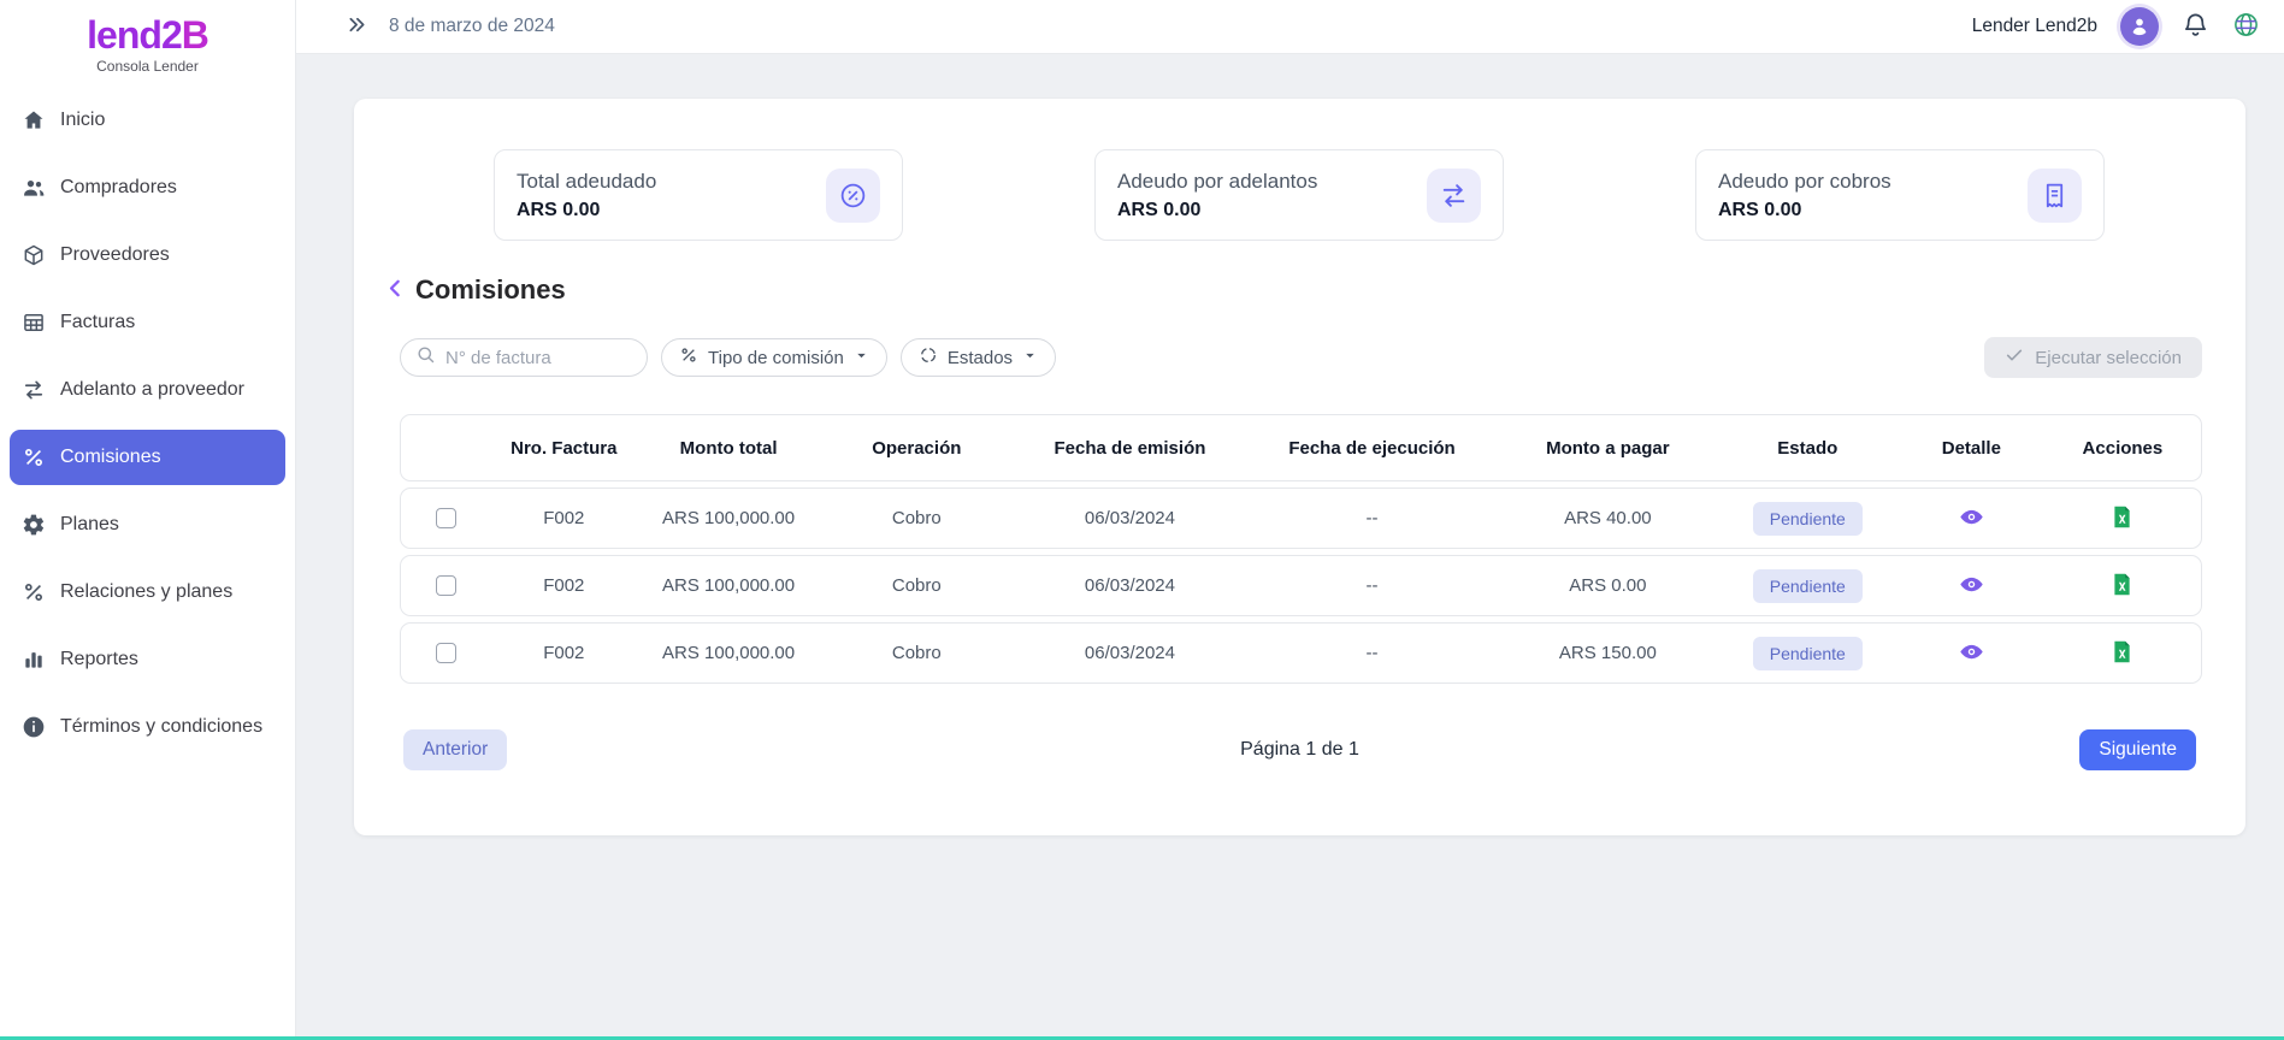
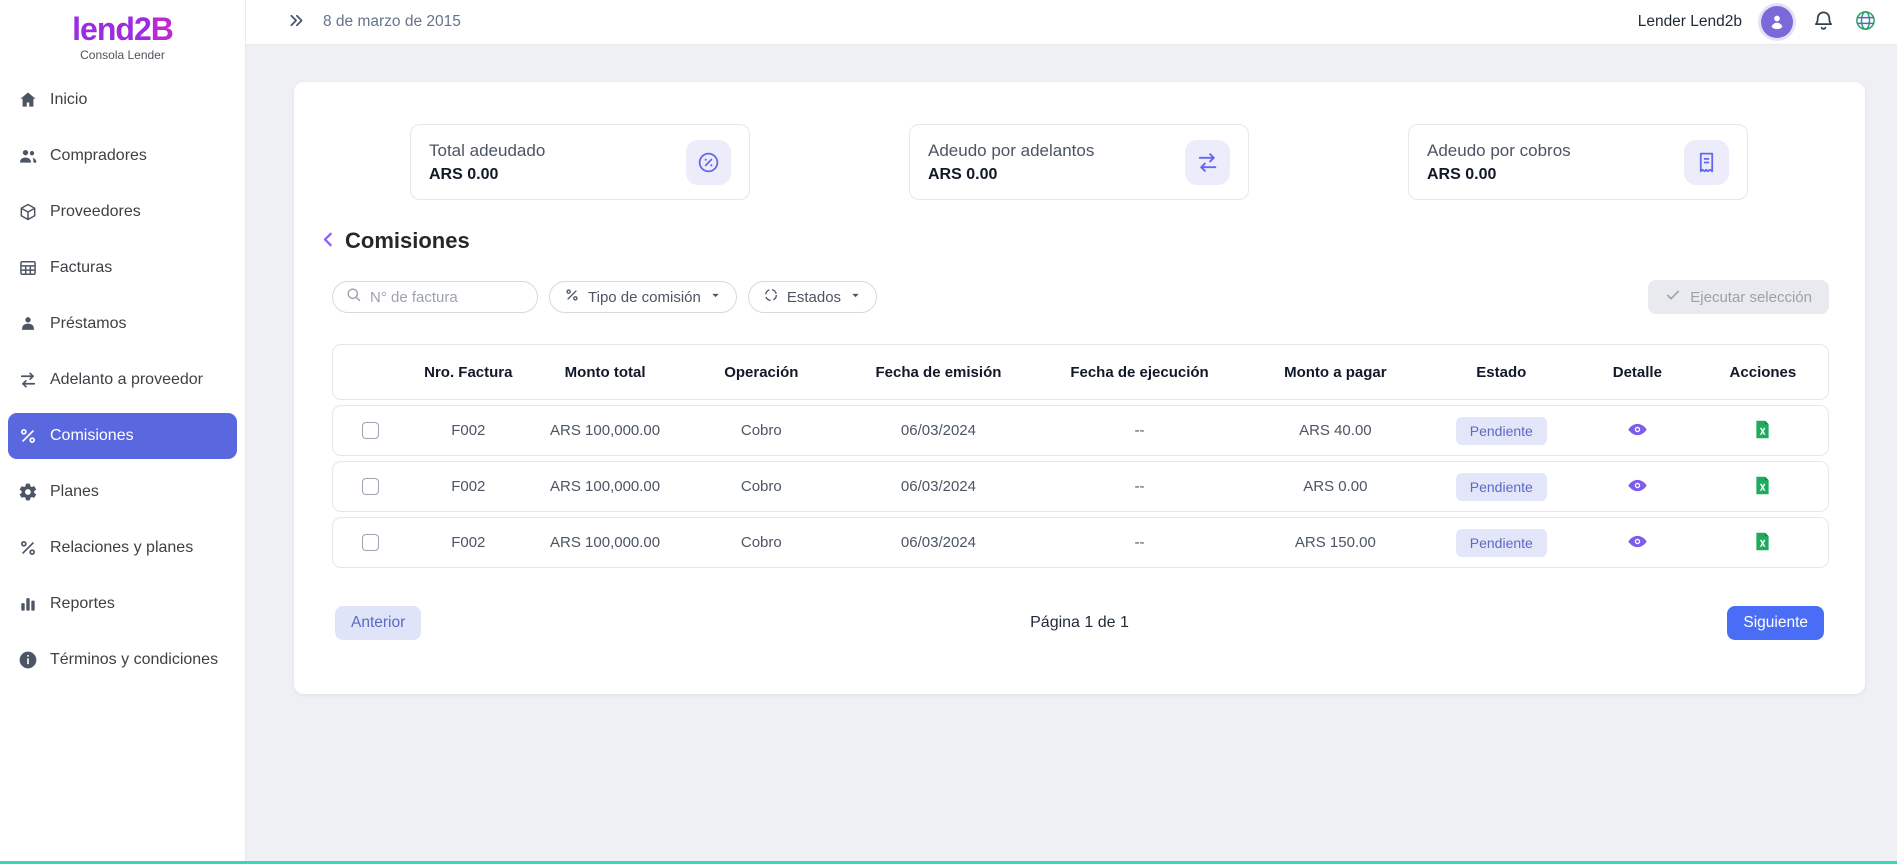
  lend2B
  Consola Lender
  Inicio
  Compradores
  Proveedores
  Facturas
+ Préstamos
  Adelanto a proveedor
  Comisiones
  Planes
  Relaciones y planes
  Reportes
  Términos y condiciones
- 8 de marzo de 2024
+ 8 de marzo de 2015
  Lender Lend2b
  Total adeudado
  ARS 0.00
  Adeudo por adelantos
  ARS 0.00
  Adeudo por cobros
  ARS 0.00
  Comisiones
  N° de factura
  Tipo de comisión
  Estados
  Ejecutar selección
  Nro. Factura
  Monto total
  Operación
  Fecha de emisión
  Fecha de ejecución
  Monto a pagar
  Estado
  Detalle
  Acciones
  F002
  ARS 100,000.00
  Cobro
  06/03/2024
  --
  ARS 40.00
  Pendiente
  F002
  ARS 100,000.00
  Cobro
  06/03/2024
  --
  ARS 0.00
  Pendiente
  F002
  ARS 100,000.00
  Cobro
  06/03/2024
  --
  ARS 150.00
  Pendiente
  Anterior
  Página 1 de 1
  Siguiente
